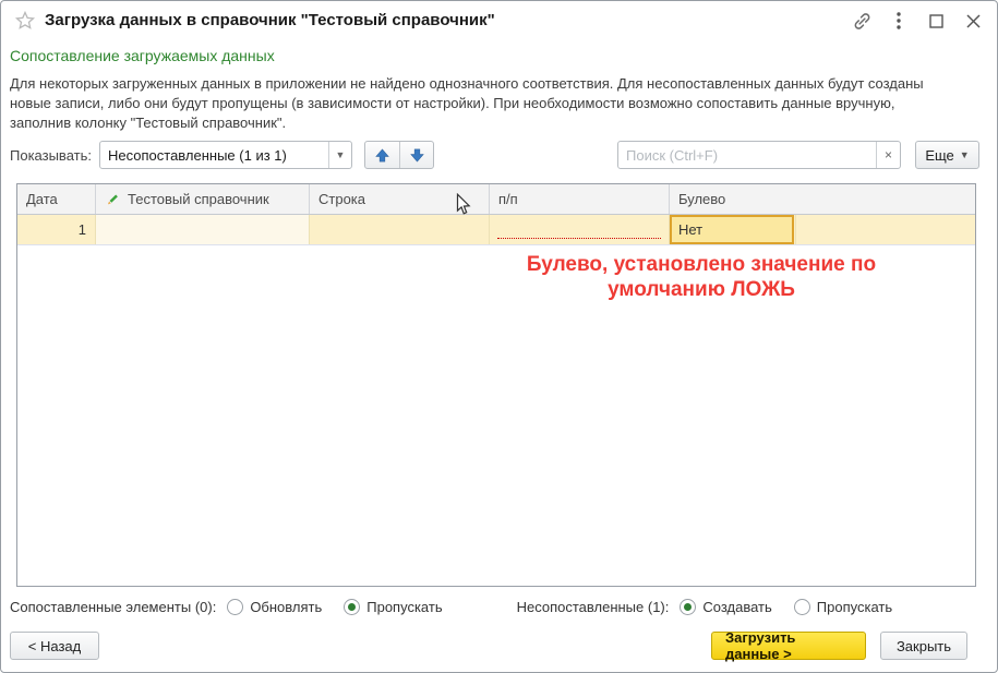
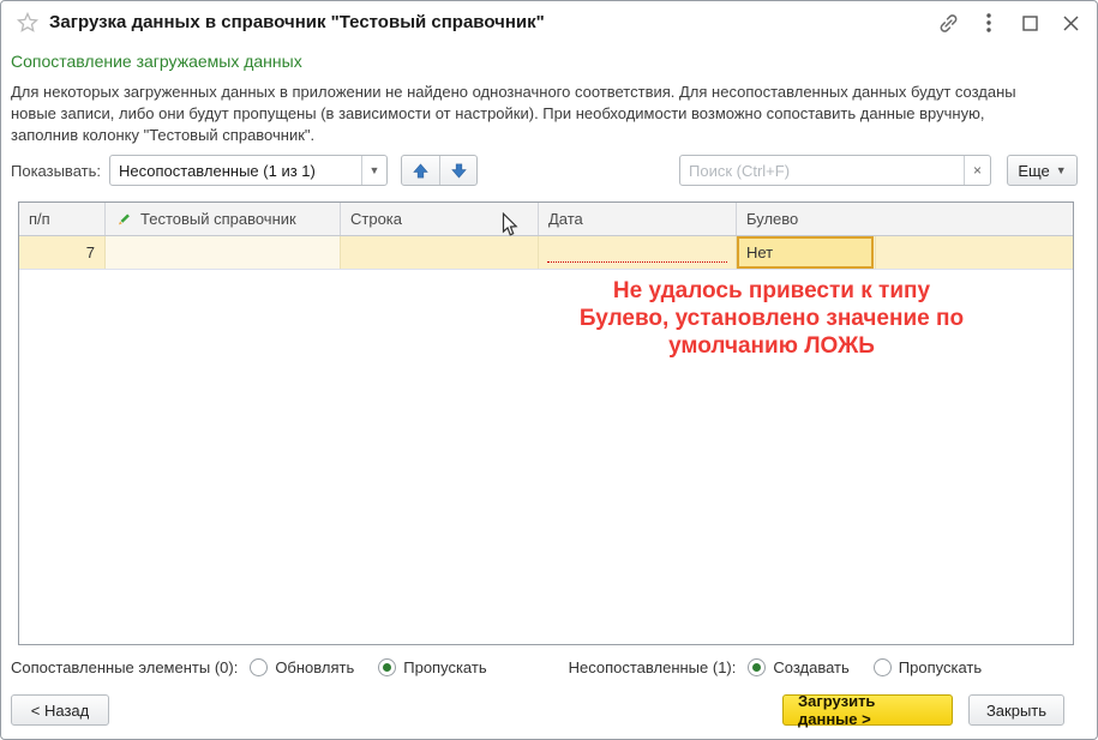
  Загрузка данных в справочник "Тестовый справочник"
  Сопоставление загружаемых данных
  Для некоторых загруженных данных в приложении не найдено однозначного соответствия. Для несопоставленных данных будут созданы новые записи, либо они будут пропущены (в зависимости от настройки). При необходимости возможно сопоставить данные вручную, заполнив колонку "Тестовый справочник".
  Показывать:
  Несопоставленные (1 из 1)
  ▼
  Поиск (Ctrl+F)
  ×
  Еще
  ▼
- Дата
+ п/п
  Тестовый справочник
  Строка
- п/п
+ Дата
  Булево
- 1
+ 7
  Нет
+ Не удалось привести к типу
  Булево, установлено значение по
  умолчанию ЛОЖЬ
  Сопоставленные элементы (0):
  Обновлять
  Пропускать
  Несопоставленные (1):
  Создавать
  Пропускать
  < Назад
  Загрузить данные >
  Закрыть
